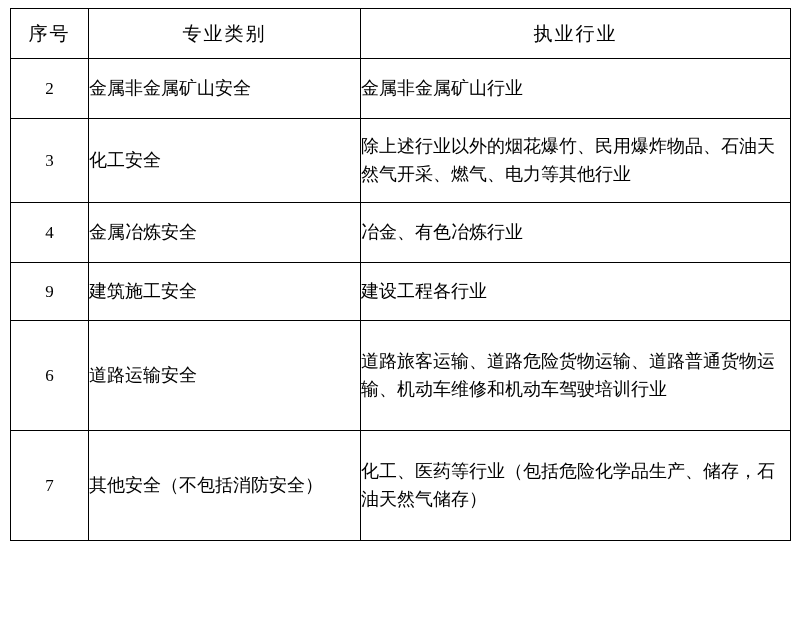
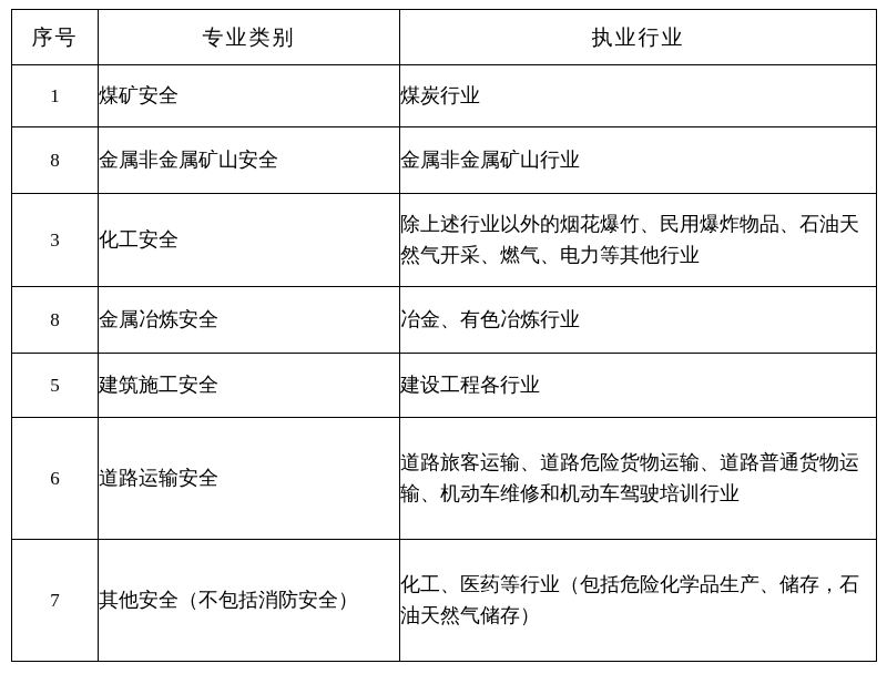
  序号	专业类别	执业行业
+ 1	煤矿安全	煤炭行业
- 2	金属非金属矿山安全	金属非金属矿山行业
+ 8	金属非金属矿山安全	金属非金属矿山行业
  3	化工安全	除上述行业以外的烟花爆竹、民用爆炸物品、石油天然气开采、燃气、电力等其他行业
- 4	金属冶炼安全	冶金、有色冶炼行业
+ 8	金属冶炼安全	冶金、有色冶炼行业
- 9	建筑施工安全	建设工程各行业
+ 5	建筑施工安全	建设工程各行业
  6	道路运输安全	道路旅客运输、道路危险货物运输、道路普通货物运输、机动车维修和机动车驾驶培训行业
  7	其他安全（不包括消防安全）	化工、医药等行业（包括危险化学品生产、储存，石油天然气储存）
